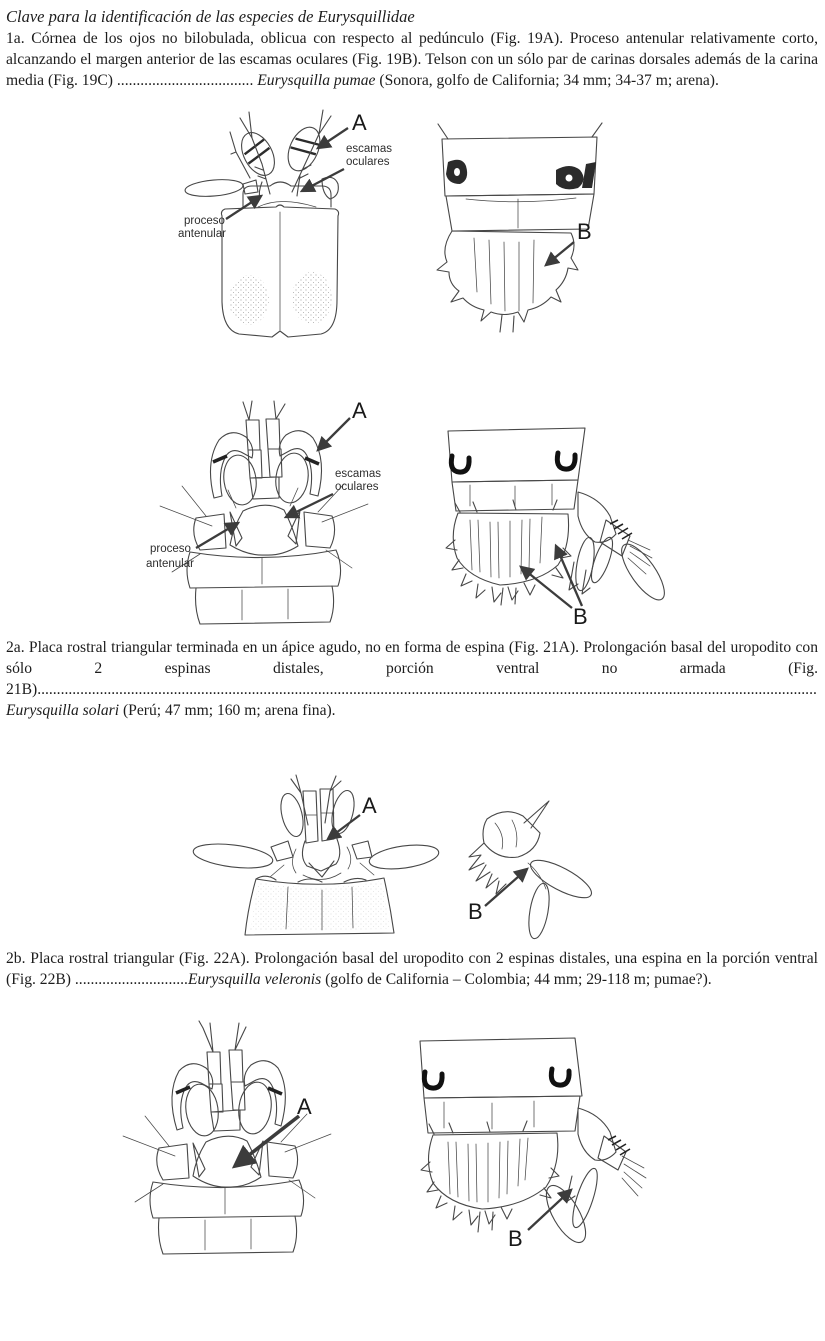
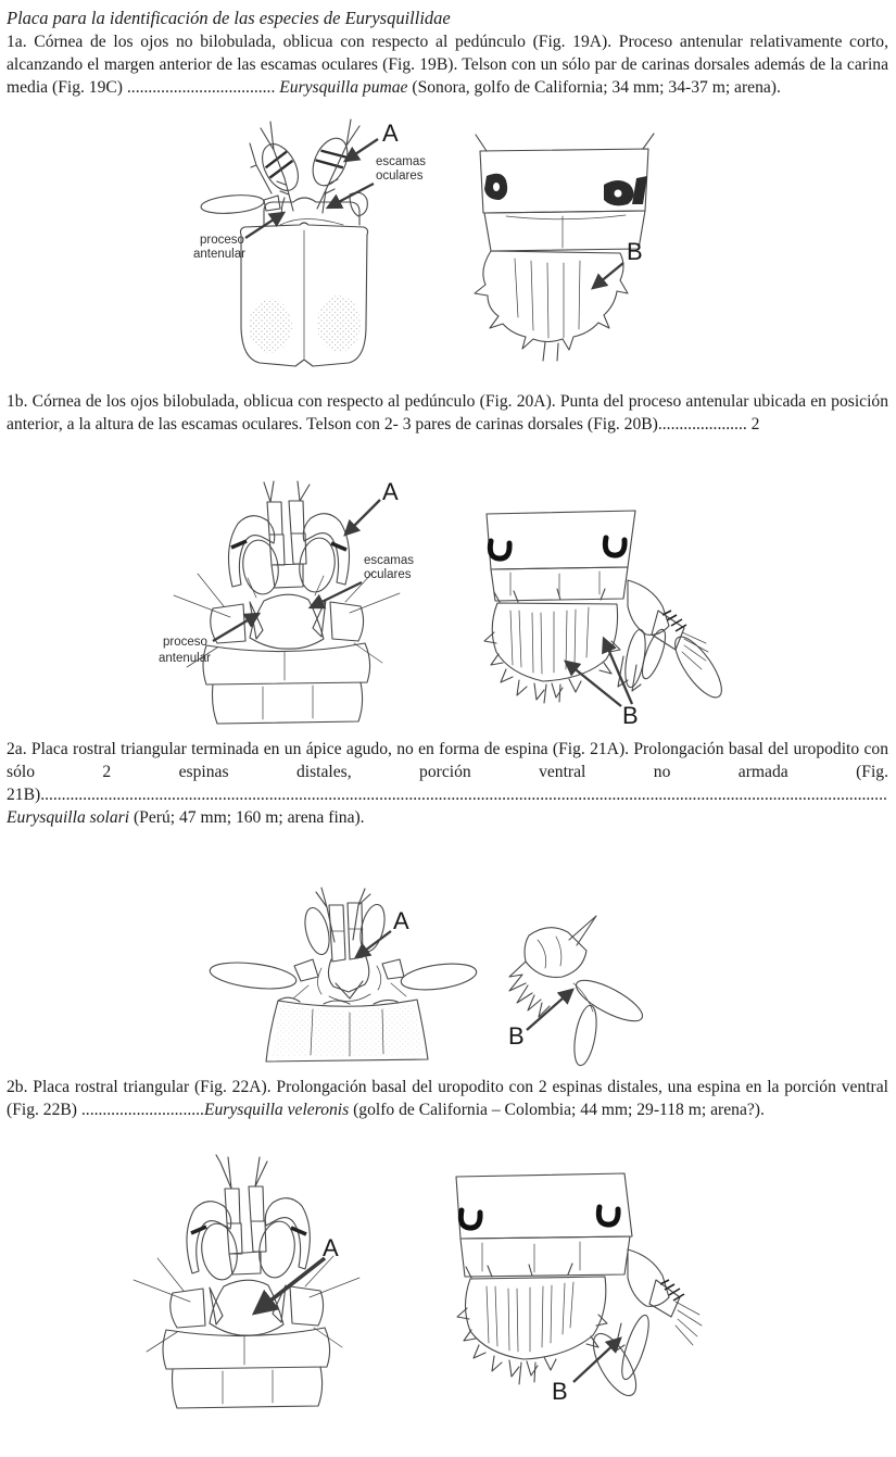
- Clave para la identificación de las especies de Eurysquillidae
+ Placa para la identificación de las especies de Eurysquillidae
  1a. Córnea de los ojos no bilobulada, oblicua con respecto al pedúnculo (Fig. 19A). Proceso antenular relativamente corto, alcanzando el margen anterior de las escamas oculares (Fig. 19B). Telson con un sólo par de carinas dorsales además de la carina media (Fig. 19C) ................................... Eurysquilla pumae (Sonora, golfo de California; 34 mm; 34-37 m; arena).
  A
  escamas
  oculares
  proceso
  antenular
  B
+ 1b. Córnea de los ojos bilobulada, oblicua con respecto al pedúnculo (Fig. 20A). Punta del proceso antenular ubicada en posición anterior, a la altura de las escamas oculares. Telson con 2- 3 pares de carinas dorsales (Fig. 20B)..................... 2
  A
  escamas
  oculares
  proceso
  antenular
  B
  2a. Placa rostral triangular terminada en un ápice agudo, no en forma de espina (Fig. 21A). Prolongación basal del uropodito con sólo 2 espinas distales, porción ventral no armada (Fig. 21B)........................................................................................................................................................................................................ Eurysquilla solari (Perú; 47 mm; 160 m; arena fina).
  A
  B
- 2b. Placa rostral triangular (Fig. 22A). Prolongación basal del uropodito con 2 espinas distales, una espina en la porción ventral (Fig. 22B) .............................Eurysquilla veleronis (golfo de California – Colombia; 44 mm; 29-118 m; pumae?).
+ 2b. Placa rostral triangular (Fig. 22A). Prolongación basal del uropodito con 2 espinas distales, una espina en la porción ventral (Fig. 22B) .............................Eurysquilla veleronis (golfo de California – Colombia; 44 mm; 29-118 m; arena?).
  A
  B
